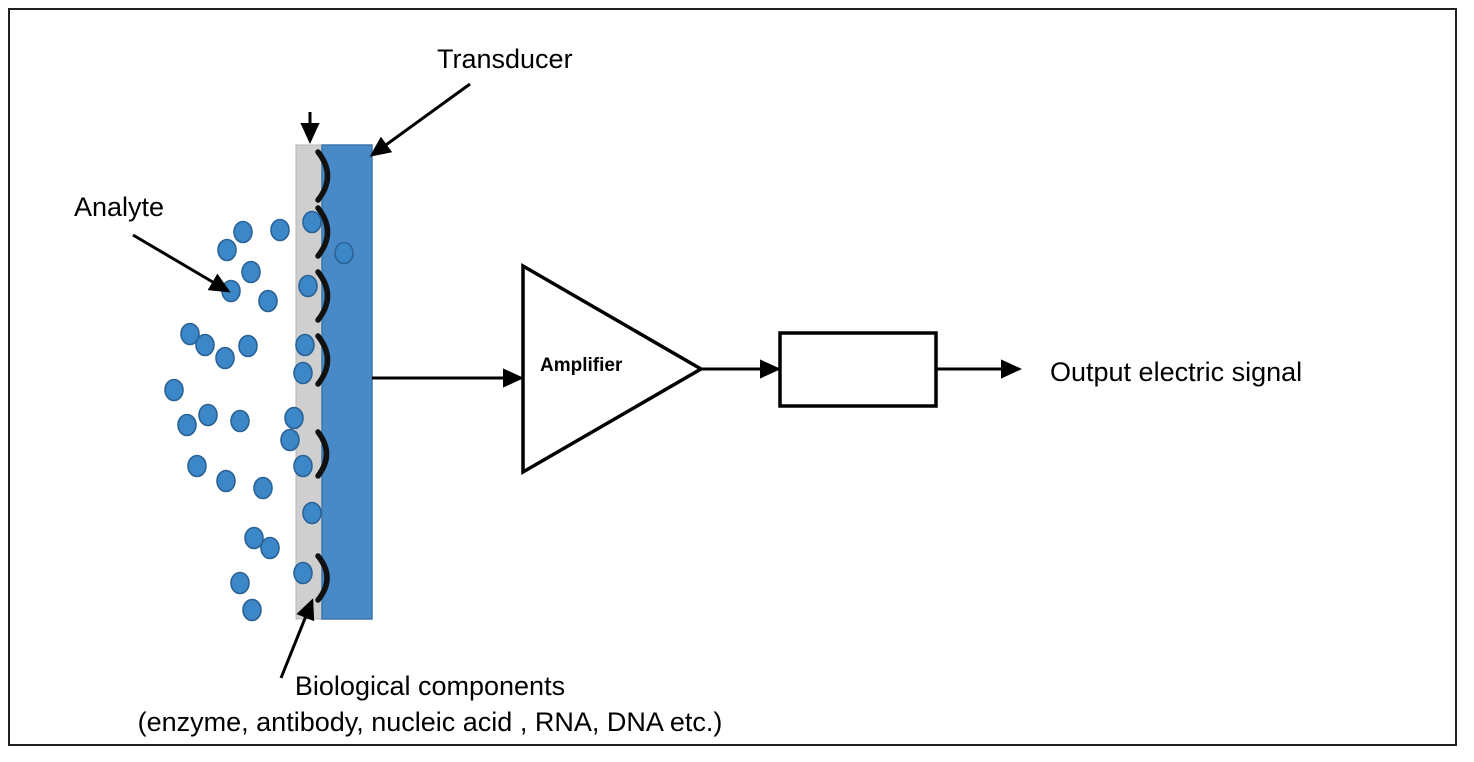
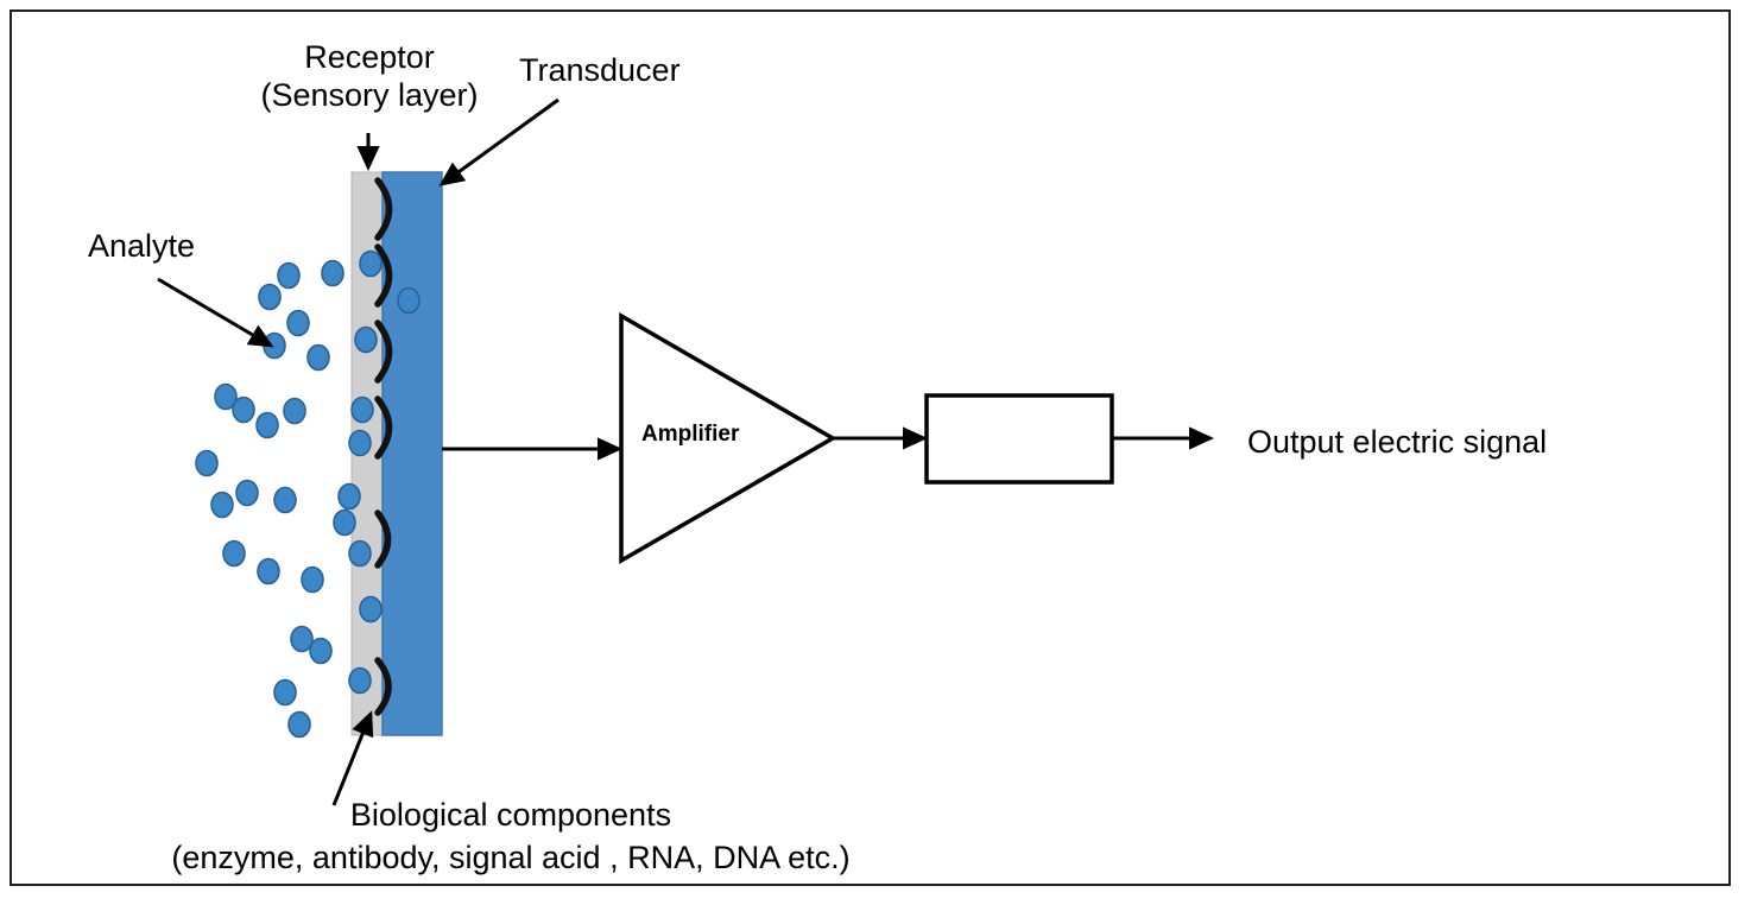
+ Receptor
+ (Sensory layer)
  Transducer
  Analyte
  Amplifier
  Output electric signal
  Biological components
- (enzyme, antibody, nucleic acid , RNA, DNA etc.)
+ (enzyme, antibody, signal acid , RNA, DNA etc.)
